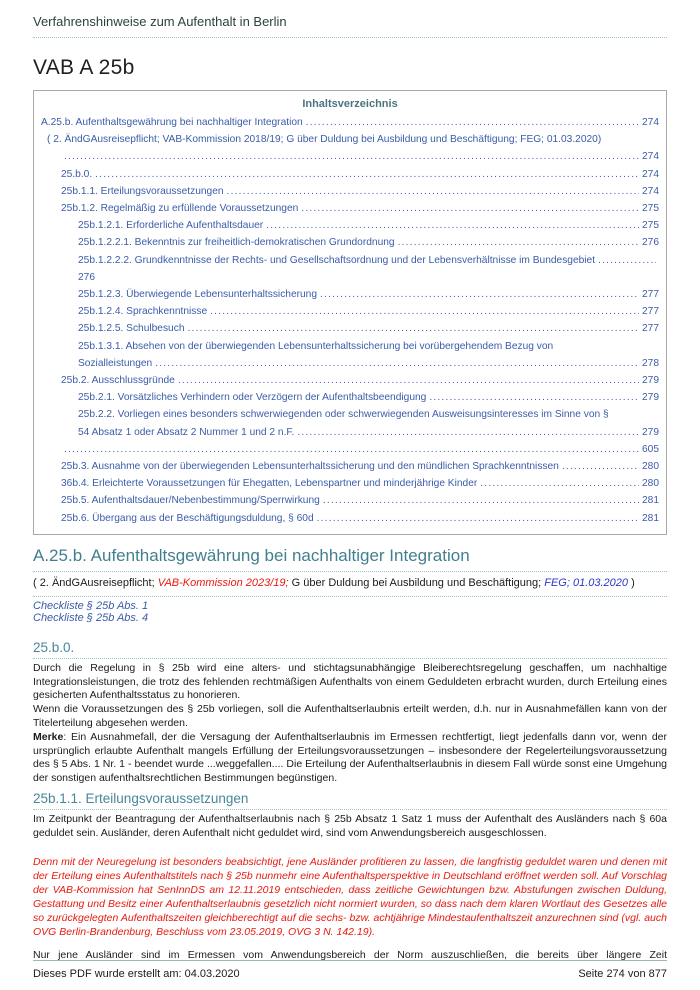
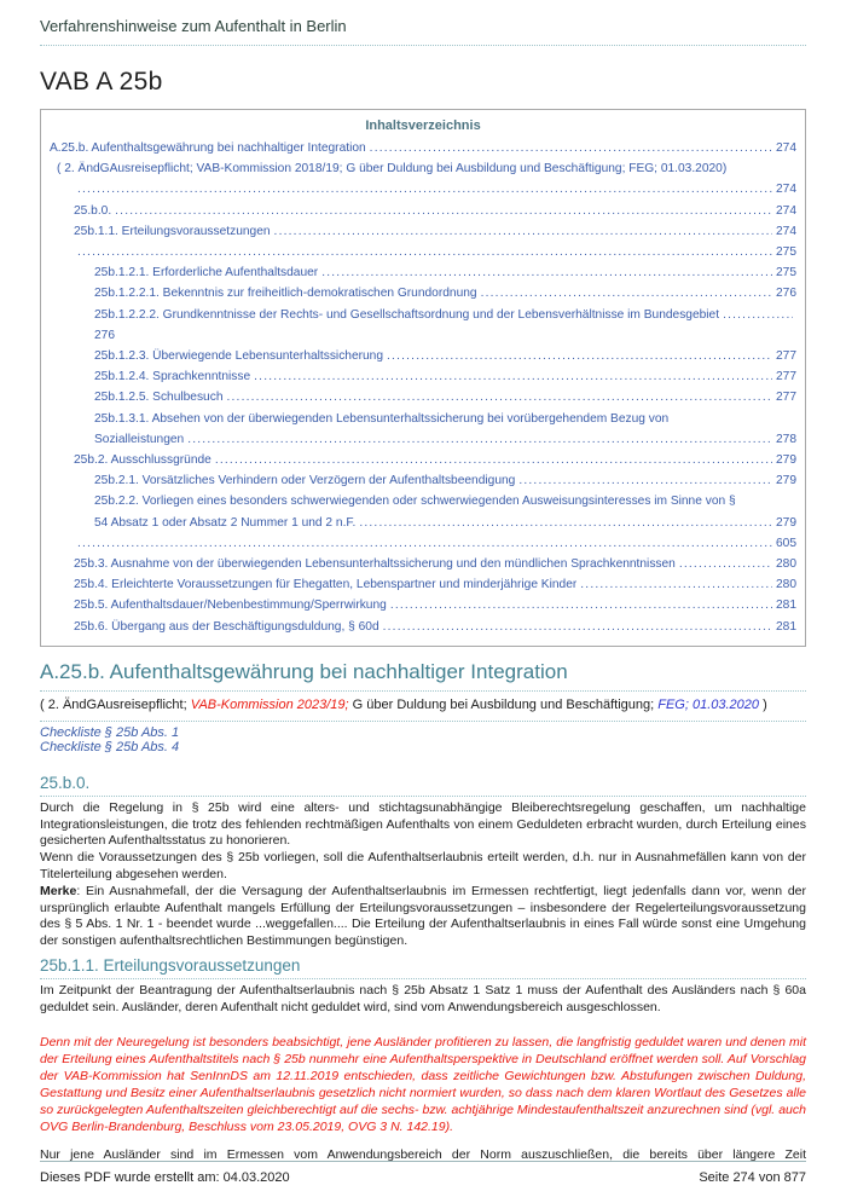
  Verfahrenshinweise zum Aufenthalt in Berlin
  VAB A 25b
  Inhaltsverzeichnis
  A.25.b. Aufenthaltsgewährung bei nachhaltiger Integration
  274
  ( 2. ÄndGAusreisepflicht; VAB-Kommission 2018/19; G über Duldung bei Ausbildung und Beschäftigung; FEG; 01.03.2020)
  274
  25.b.0.
  274
  25b.1.1. Erteilungsvoraussetzungen
  274
- 25b.1.2. Regelmäßig zu erfüllende Voraussetzungen
  275
  25b.1.2.1. Erforderliche Aufenthaltsdauer
  275
  25b.1.2.2.1. Bekenntnis zur freiheitlich-demokratischen Grundordnung
  276
  25b.1.2.2.2. Grundkenntnisse der Rechts- und Gesellschaftsordnung und der Lebensverhältnisse im Bundesgebiet
  276
  25b.1.2.3. Überwiegende Lebensunterhaltssicherung
  277
  25b.1.2.4. Sprachkenntnisse
  277
  25b.1.2.5. Schulbesuch
  277
  25b.1.3.1. Absehen von der überwiegenden Lebensunterhaltssicherung bei vorübergehendem Bezug von
  Sozialleistungen
  278
  25b.2. Ausschlussgründe
  279
  25b.2.1. Vorsätzliches Verhindern oder Verzögern der Aufenthaltsbeendigung
  279
  25b.2.2. Vorliegen eines besonders schwerwiegenden oder schwerwiegenden Ausweisungsinteresses im Sinne von §
  54 Absatz 1 oder Absatz 2 Nummer 1 und 2 n.F.
  279
  605
  25b.3. Ausnahme von der überwiegenden Lebensunterhaltssicherung und den mündlichen Sprachkenntnissen
  280
- 36b.4. Erleichterte Voraussetzungen für Ehegatten, Lebenspartner und minderjährige Kinder
+ 25b.4. Erleichterte Voraussetzungen für Ehegatten, Lebenspartner und minderjährige Kinder
  280
  25b.5. Aufenthaltsdauer/Nebenbestimmung/Sperrwirkung
  281
  25b.6. Übergang aus der Beschäftigungsduldung, § 60d
  281
  A.25.b. Aufenthaltsgewährung bei nachhaltiger Integration
  ( 2. ÄndGAusreisepflicht; VAB-Kommission 2023/19; G über Duldung bei Ausbildung und Beschäftigung; FEG; 01.03.2020 )
  Checkliste § 25b Abs. 1
  Checkliste § 25b Abs. 4
  25.b.0.
  Durch die Regelung in § 25b wird eine alters- und stichtagsunabhängige Bleiberechtsregelung geschaffen, um nachhaltige Integrationsleistungen, die trotz des fehlenden rechtmäßigen Aufenthalts von einem Geduldeten erbracht wurden, durch Erteilung eines gesicherten Aufenthaltsstatus zu honorieren.
  Wenn die Voraussetzungen des § 25b vorliegen, soll die Aufenthaltserlaubnis erteilt werden, d.h. nur in Ausnahmefällen kann von der Titelerteilung abgesehen werden.
- Merke: Ein Ausnahmefall, der die Versagung der Aufenthaltserlaubnis im Ermessen rechtfertigt, liegt jedenfalls dann vor, wenn der ursprünglich erlaubte Aufenthalt mangels Erfüllung der Erteilungsvoraussetzungen – insbesondere der Regelerteilungsvoraussetzung des § 5 Abs. 1 Nr. 1 - beendet wurde ...weggefallen.... Die Erteilung der Aufenthaltserlaubnis in diesem Fall würde sonst eine Umgehung der sonstigen aufenthaltsrechtlichen Bestimmungen begünstigen.
+ Merke: Ein Ausnahmefall, der die Versagung der Aufenthaltserlaubnis im Ermessen rechtfertigt, liegt jedenfalls dann vor, wenn der ursprünglich erlaubte Aufenthalt mangels Erfüllung der Erteilungsvoraussetzungen – insbesondere der Regelerteilungsvoraussetzung des § 5 Abs. 1 Nr. 1 - beendet wurde ...weggefallen.... Die Erteilung der Aufenthaltserlaubnis in eines Fall würde sonst eine Umgehung der sonstigen aufenthaltsrechtlichen Bestimmungen begünstigen.
  25b.1.1. Erteilungsvoraussetzungen
  Im Zeitpunkt der Beantragung der Aufenthaltserlaubnis nach § 25b Absatz 1 Satz 1 muss der Aufenthalt des Ausländers nach § 60a geduldet sein. Ausländer, deren Aufenthalt nicht geduldet wird, sind vom Anwendungsbereich ausgeschlossen.
  Denn mit der Neuregelung ist besonders beabsichtigt, jene Ausländer profitieren zu lassen, die langfristig geduldet waren und denen mit der Erteilung eines Aufenthaltstitels nach § 25b nunmehr eine Aufenthaltsperspektive in Deutschland eröffnet werden soll. Auf Vorschlag der VAB-Kommission hat SenInnDS am 12.11.2019 entschieden, dass zeitliche Gewichtungen bzw. Abstufungen zwischen Duldung, Gestattung und Besitz einer Aufenthaltserlaubnis gesetzlich nicht normiert wurden, so dass nach dem klaren Wortlaut des Gesetzes alle so zurückgelegten Aufenthaltszeiten gleichberechtigt auf die sechs- bzw. achtjährige Mindestaufenthaltszeit anzurechnen sind (vgl. auch OVG Berlin-Brandenburg, Beschluss vom 23.05.2019, OVG 3 N. 142.19).
  Nur jene Ausländer sind im Ermessen vom Anwendungsbereich der Norm auszuschließen, die bereits über längere Zeit
  Dieses PDF wurde erstellt am: 04.03.2020
  Seite 274 von 877
